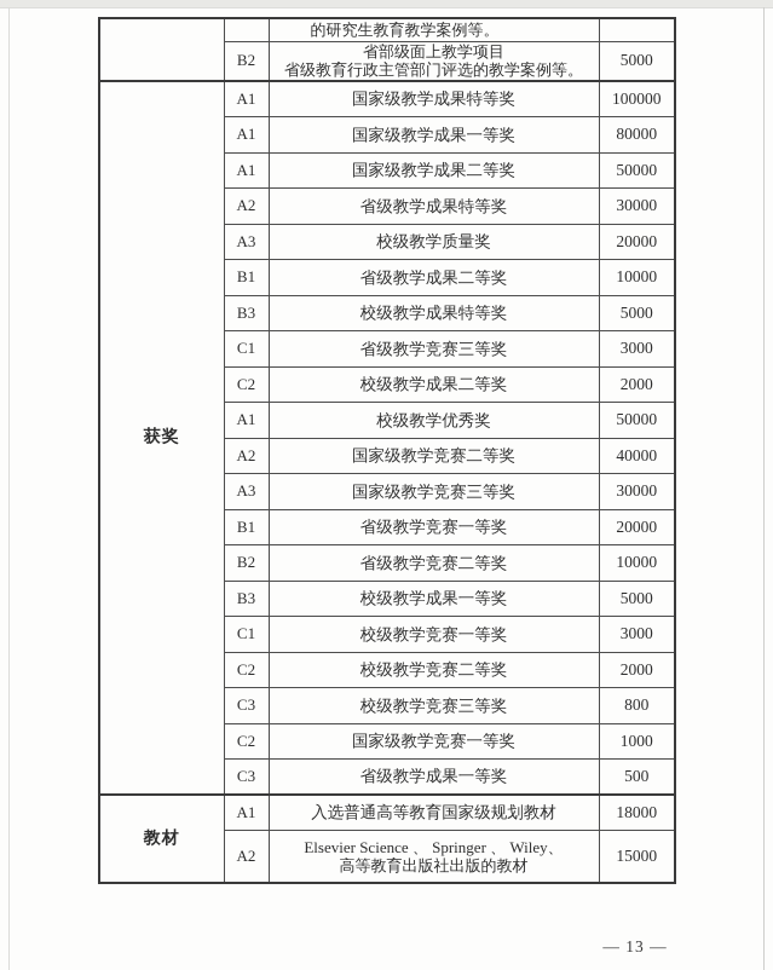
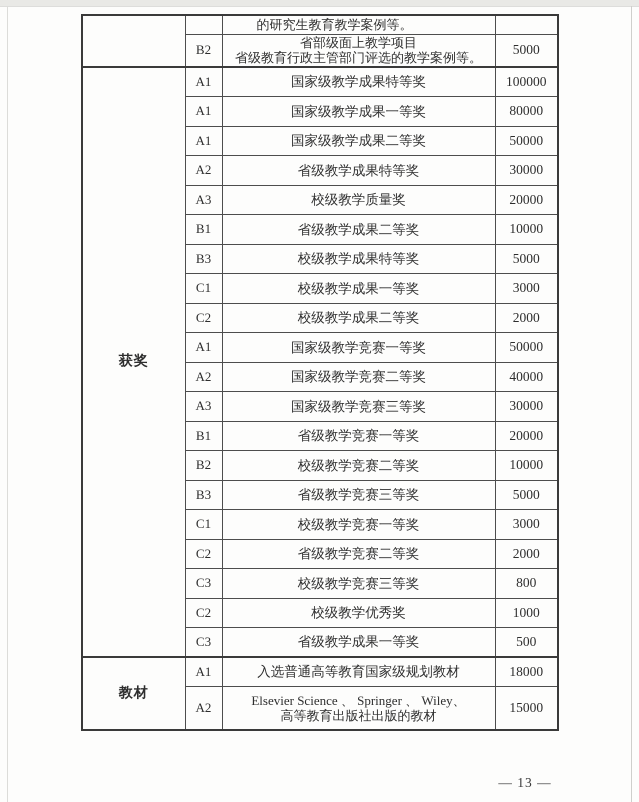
  		的研究生教育教学案例等。
  B2	省部级面上教学项目 省级教育行政主管部门评选的教学案例等。	5000
  获奖	A1	国家级教学成果特等奖	100000
  A1	国家级教学成果一等奖	80000
  A1	国家级教学成果二等奖	50000
  A2	省级教学成果特等奖	30000
  A3	校级教学质量奖	20000
  B1	省级教学成果二等奖	10000
  B3	校级教学成果特等奖	5000
- C1	省级教学竞赛三等奖	3000
+ C1	校级教学成果一等奖	3000
  C2	校级教学成果二等奖	2000
- A1	校级教学优秀奖	50000
+ A1	国家级教学竞赛一等奖	50000
  A2	国家级教学竞赛二等奖	40000
  A3	国家级教学竞赛三等奖	30000
  B1	省级教学竞赛一等奖	20000
- B2	省级教学竞赛二等奖	10000
+ B2	校级教学竞赛二等奖	10000
- B3	校级教学成果一等奖	5000
+ B3	省级教学竞赛三等奖	5000
  C1	校级教学竞赛一等奖	3000
- C2	校级教学竞赛二等奖	2000
+ C2	省级教学竞赛二等奖	2000
  C3	校级教学竞赛三等奖	800
- C2	国家级教学竞赛一等奖	1000
+ C2	校级教学优秀奖	1000
  C3	省级教学成果一等奖	500
  教材	A1	入选普通高等教育国家级规划教材	18000
  A2	Elsevier Science 、 Springer 、 Wiley、 高等教育出版社出版的教材	15000
  — 13 —
